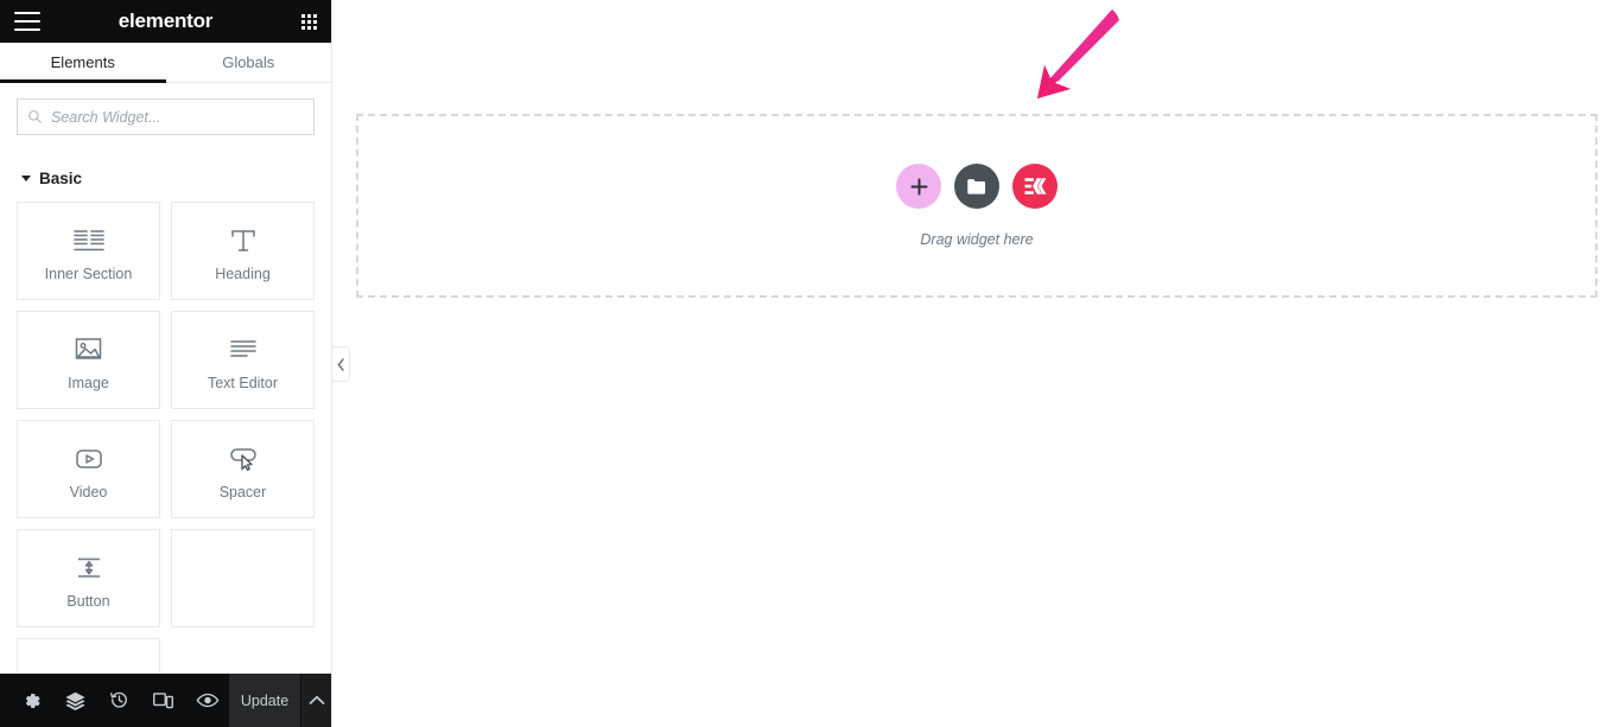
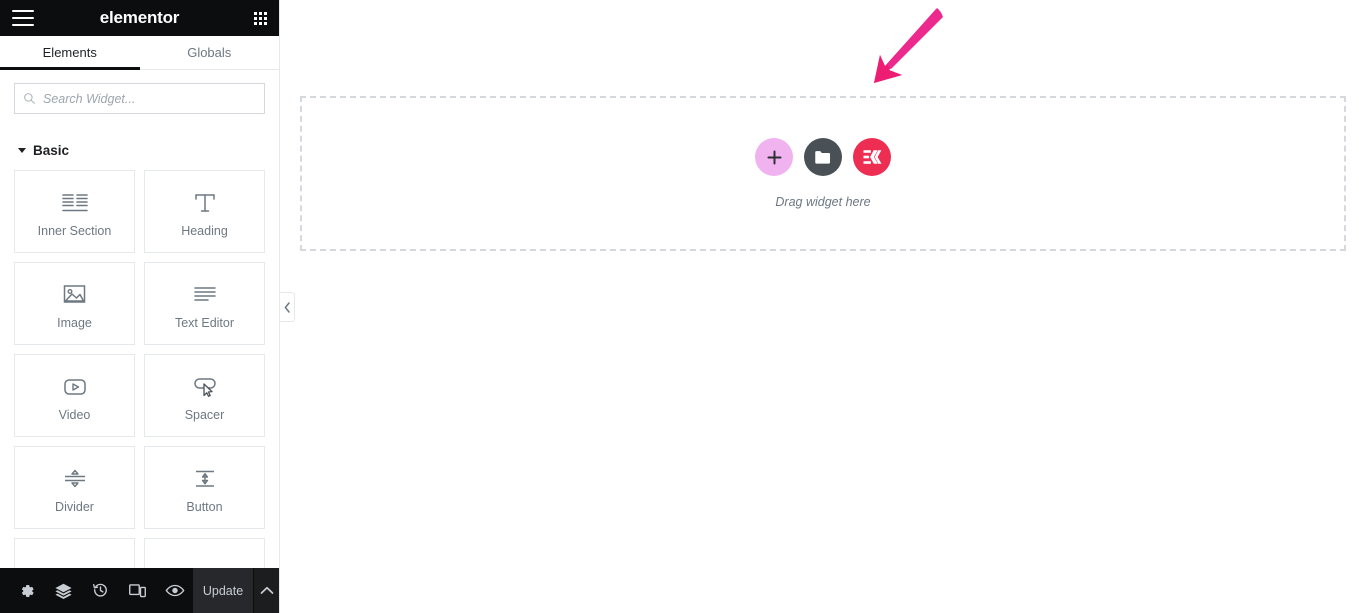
  elementor
  Elements
  Globals
  Search Widget...
  Basic
  Inner Section
  Heading
  Image
  Text Editor
  Video
  Spacer
+ Divider
  Button
  Update
  Drag widget here
